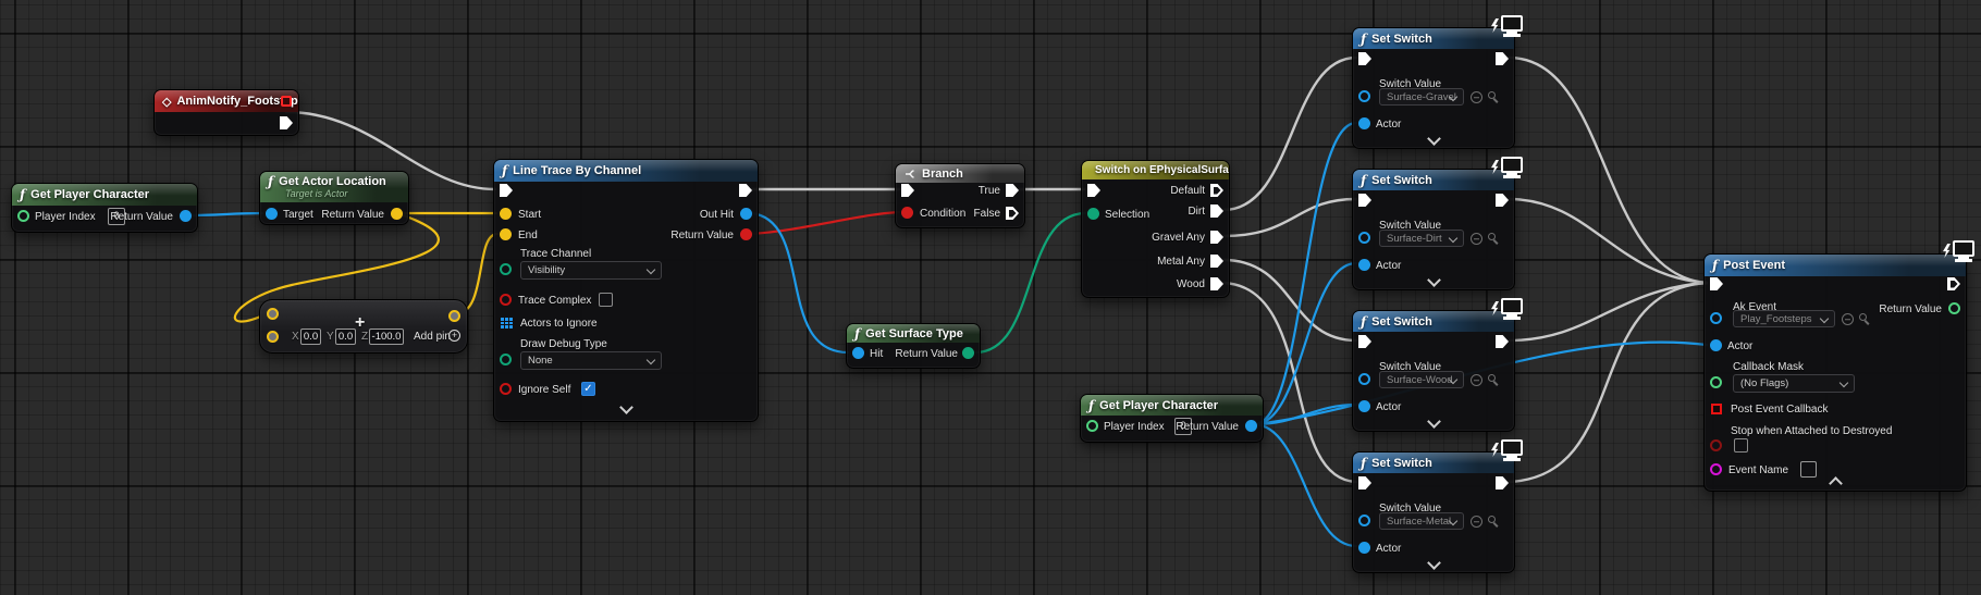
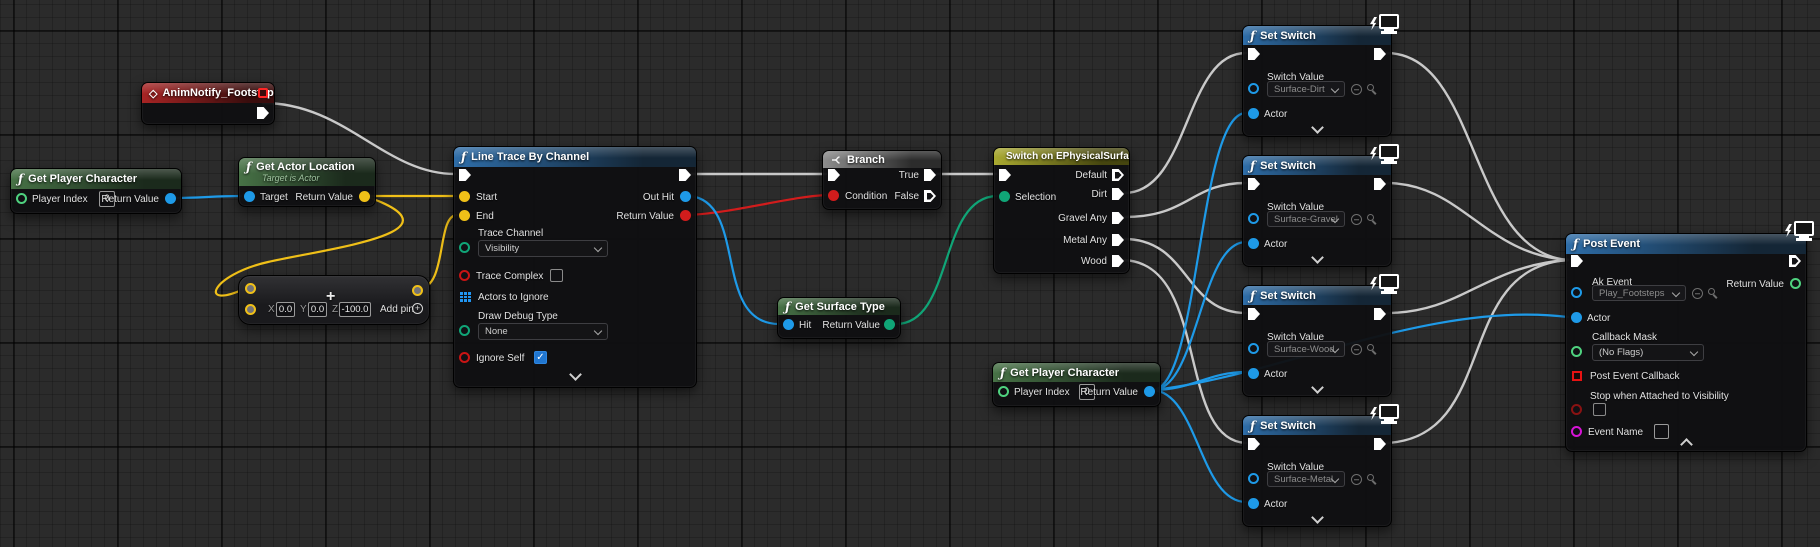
  Player Index
  0
  Return Value
  Target
  Return Value
  +
  X
  0.0
  Y
  0.0
  Z
  -100.0
  Add pin
  +
  Start
  End
  Trace Channel
  Visibility
  Trace Complex
  Actors to Ignore
  Draw Debug Type
  None
  Ignore Self
  ✓
  Out Hit
  Return Value
  Condition
  True
  False
  Selection
  Default
  Dirt
  Gravel Any
  Metal Any
  Wood
  Hit
  Return Value
  Player Index
  0
  Return Value
  Switch Value
- Surface-Gravel
+ Surface-Dirt
  Actor
  Switch Value
- Surface-Dirt
+ Surface-Gravel
  Actor
  Switch Value
  Surface-Wood
  Actor
  Switch Value
  Surface-Metal
  Actor
  Ak Event
  Play_Footsteps
  Return Value
  Actor
  Callback Mask
  (No Flags)
  Post Event Callback
- Stop when Attached to Destroyed
+ Stop when Attached to Visibility
  Event Name
